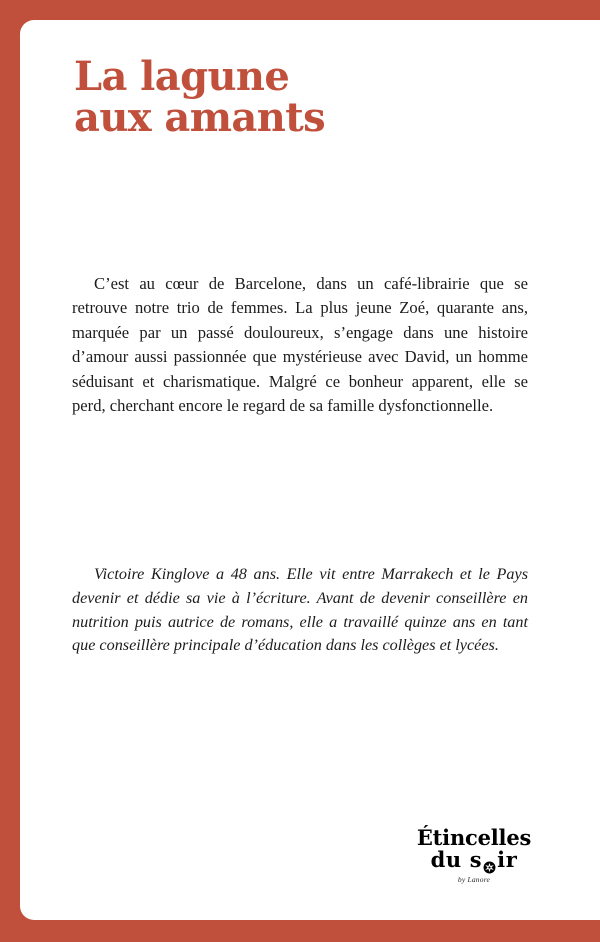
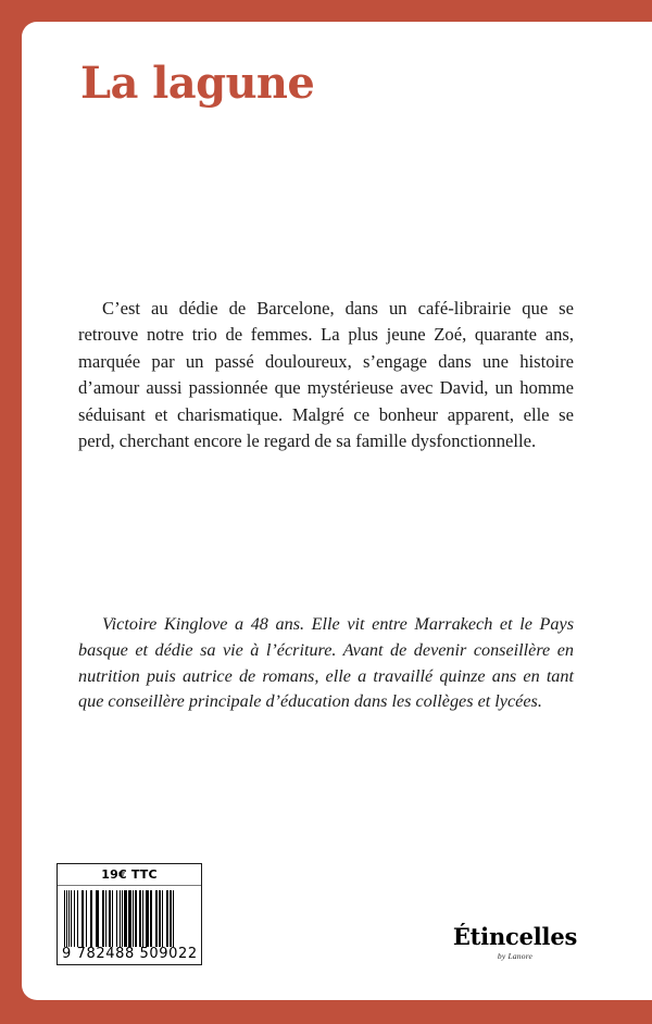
  La lagune
- aux amants
- C’est au cœur de Barcelone, dans un café-librairie que se retrouve notre trio de femmes. La plus jeune Zoé, quarante ans, marquée par un passé douloureux, s’engage dans une histoire d’amour aussi passionnée que mystérieuse avec David, un homme séduisant et charismatique. Malgré ce bonheur apparent, elle se perd, cherchant encore le regard de sa famille dysfonctionnelle.
+ C’est au dédie de Barcelone, dans un café-librairie que se retrouve notre trio de femmes. La plus jeune Zoé, quarante ans, marquée par un passé douloureux, s’engage dans une histoire d’amour aussi passionnée que mystérieuse avec David, un homme séduisant et charismatique. Malgré ce bonheur apparent, elle se perd, cherchant encore le regard de sa famille dysfonctionnelle.
- Victoire Kinglove a 48 ans. Elle vit entre Marrakech et le Pays devenir et dédie sa vie à l’écriture. Avant de devenir conseillère en nutrition puis autrice de romans, elle a travaillé quinze ans en tant que conseillère principale d’éducation dans les collèges et lycées.
+ Victoire Kinglove a 48 ans. Elle vit entre Marrakech et le Pays basque et dédie sa vie à l’écriture. Avant de devenir conseillère en nutrition puis autrice de romans, elle a travaillé quinze ans en tant que conseillère principale d’éducation dans les collèges et lycées.
+ 19€ TTC
+ 9 782488 509022
  Étincelles
- du s
- ir
  by Lanore
